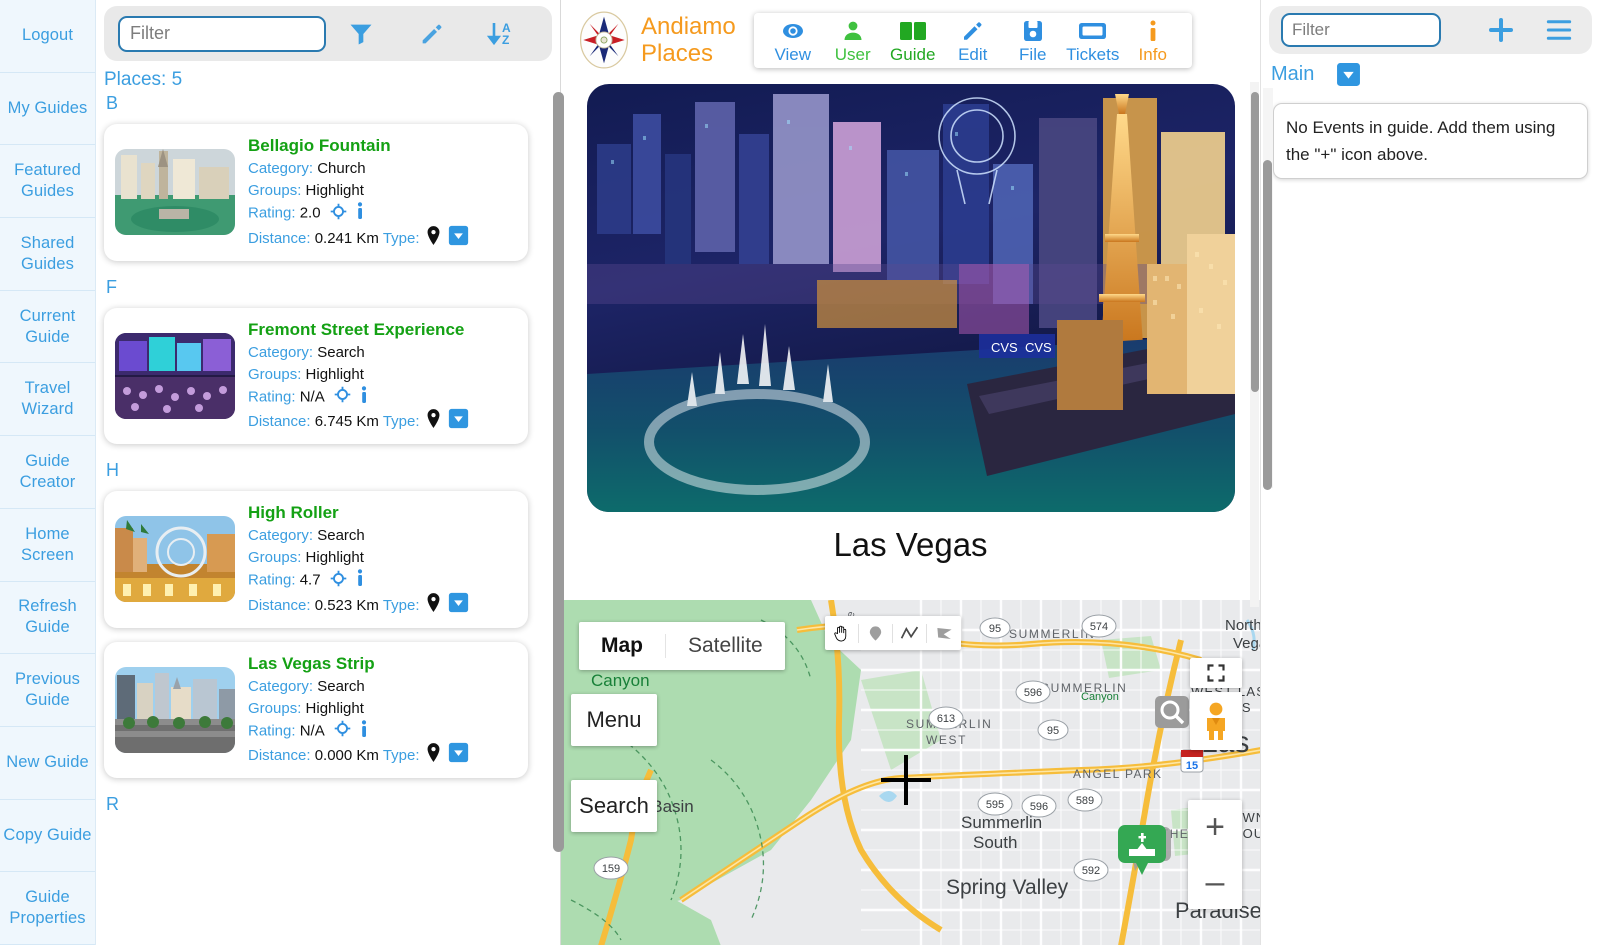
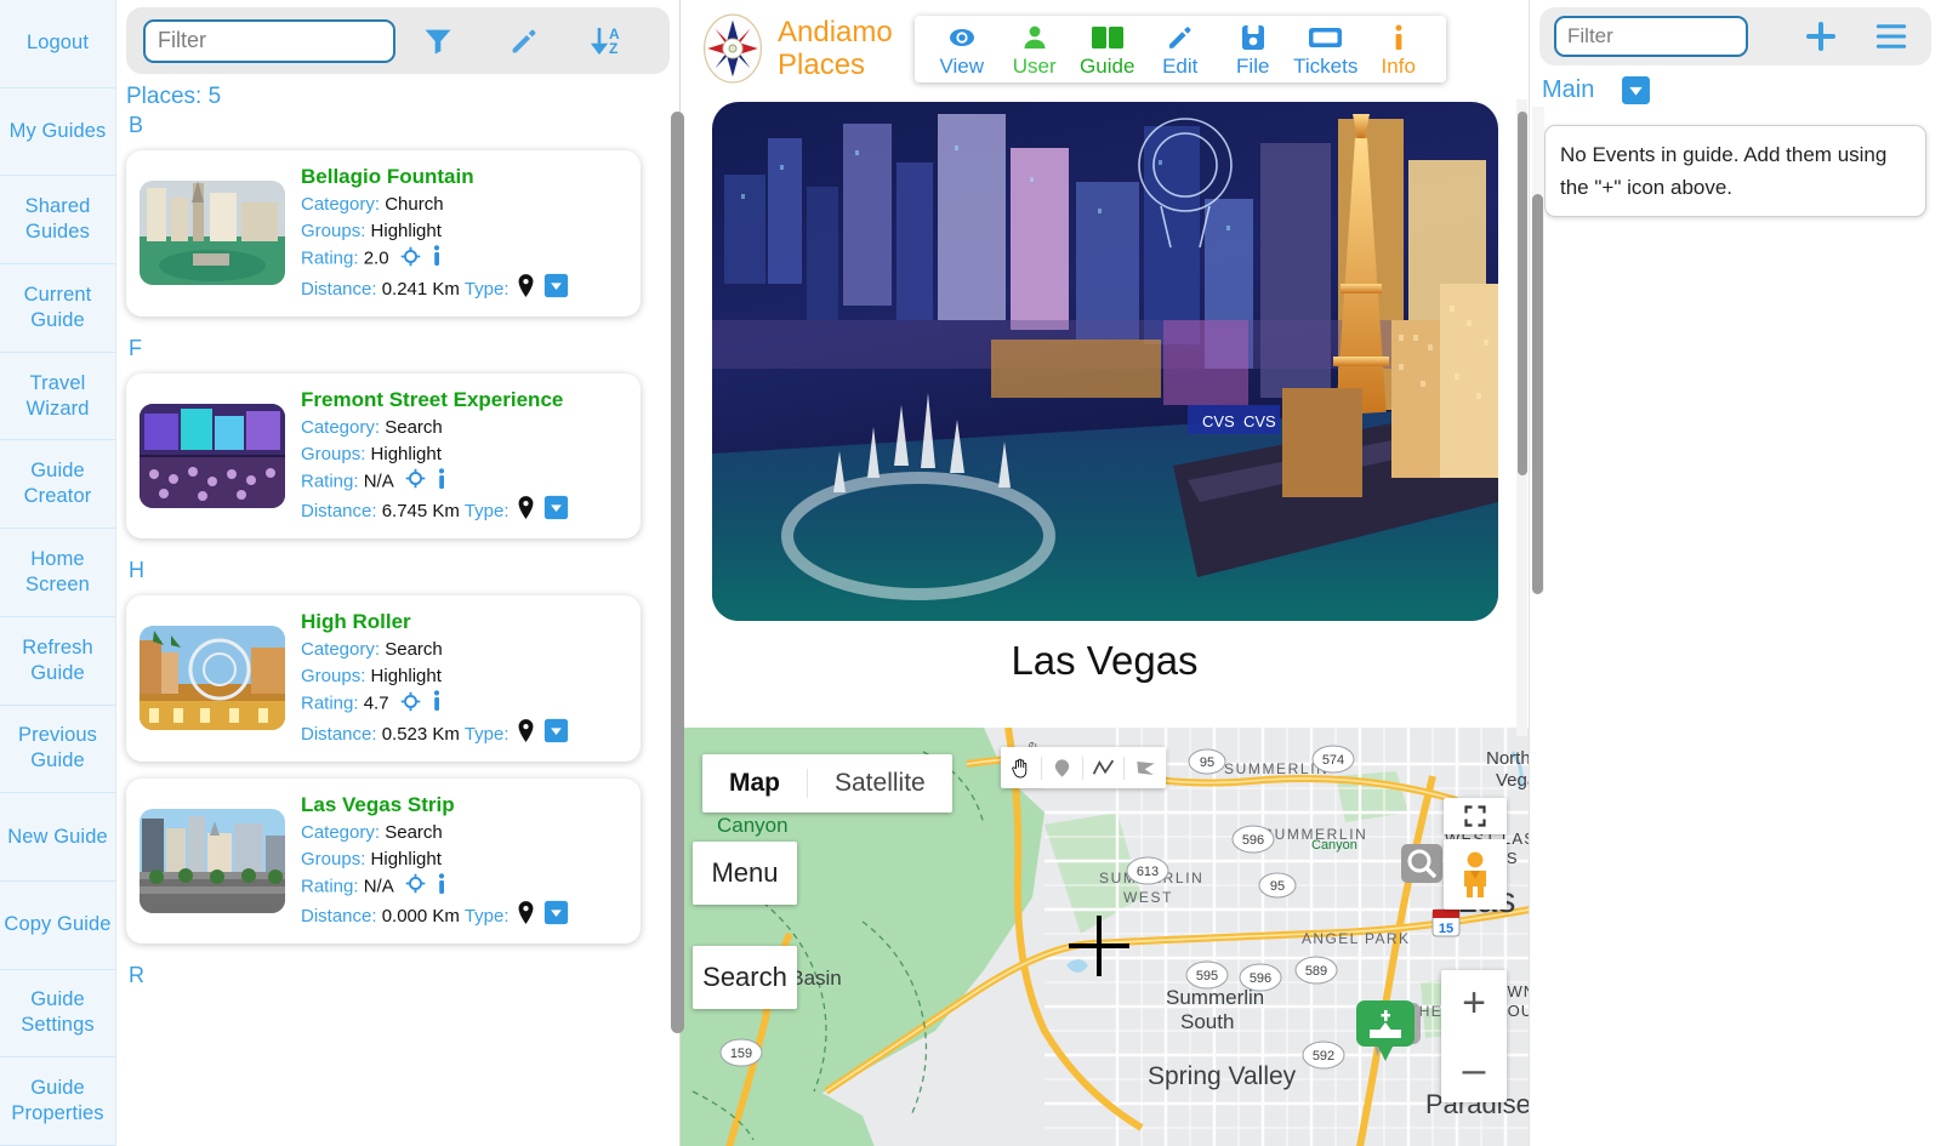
  Logout
  My Guides
- Featured Guides
  Shared Guides
  Current Guide
  Travel Wizard
  Guide Creator
  Home Screen
  Refresh Guide
  Previous Guide
  New Guide
  Copy Guide
+ Guide Settings
  Guide Properties
  Filter
  A
  Z
  Places: 5
  B
  Bellagio Fountain
  Category: Church
  Groups: Highlight
  Rating: 2.0
  Distance: 0.241 Km Type:
  F
  Fremont Street Experience
  Category: Search
  Groups: Highlight
  Rating: N/A
  Distance: 6.745 Km Type:
  H
  High Roller
  Category: Search
  Groups: Highlight
  Rating: 4.7
  Distance: 0.523 Km Type:
  Las Vegas Strip
  Category: Search
  Groups: Highlight
  Rating: N/A
  Distance: 0.000 Km Type:
  R
  Andiamo
  Places
  View
  User
  Guide
  Edit
  File
  Tickets
  Info
  CVS
  CVS
  Las Vegas
  SUMMERLI
  UMMERLIN
  WEST
  ANGEL PARK
  Canyon
  Summerlin
  South
  Spring Valley
  Canyon
  Paradise
  North
  Veg
  159
  613
  95
  596
  95
  595
  596
  589
  592
  574
  15
  Map
  Satellite
  Menu
  Search
  +
  –
  Filter
  Main
  No Events in guide. Add them using the "+" icon above.
